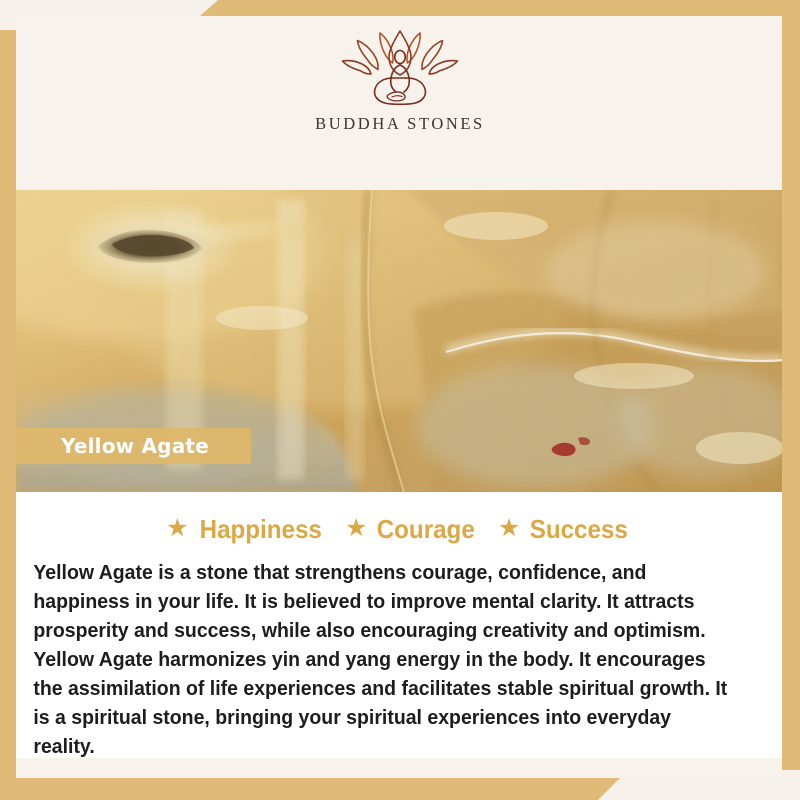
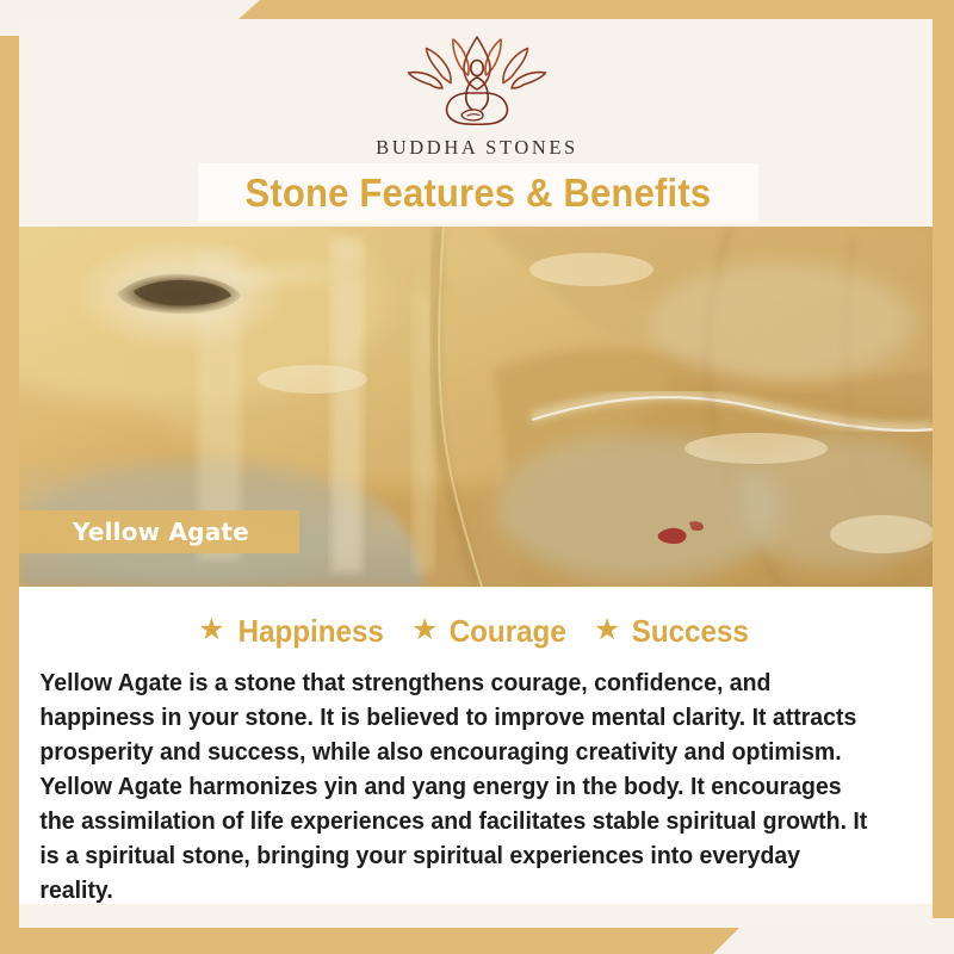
  BUDDHA STONES
+ Stone Features & Benefits
  Yellow Agate
  ★
  Happiness
  ★
  Courage
  ★
  Success
- Yellow Agate is a stone that strengthens courage, confidence, and happiness in your life. It is believed to improve mental clarity. It attracts prosperity and success, while also encouraging creativity and optimism. Yellow Agate harmonizes yin and yang energy in the body. It encourages the assimilation of life experiences and facilitates stable spiritual growth. It is a spiritual stone, bringing your spiritual experiences into everyday reality.
+ Yellow Agate is a stone that strengthens courage, confidence, and happiness in your stone. It is believed to improve mental clarity. It attracts prosperity and success, while also encouraging creativity and optimism. Yellow Agate harmonizes yin and yang energy in the body. It encourages the assimilation of life experiences and facilitates stable spiritual growth. It is a spiritual stone, bringing your spiritual experiences into everyday reality.
